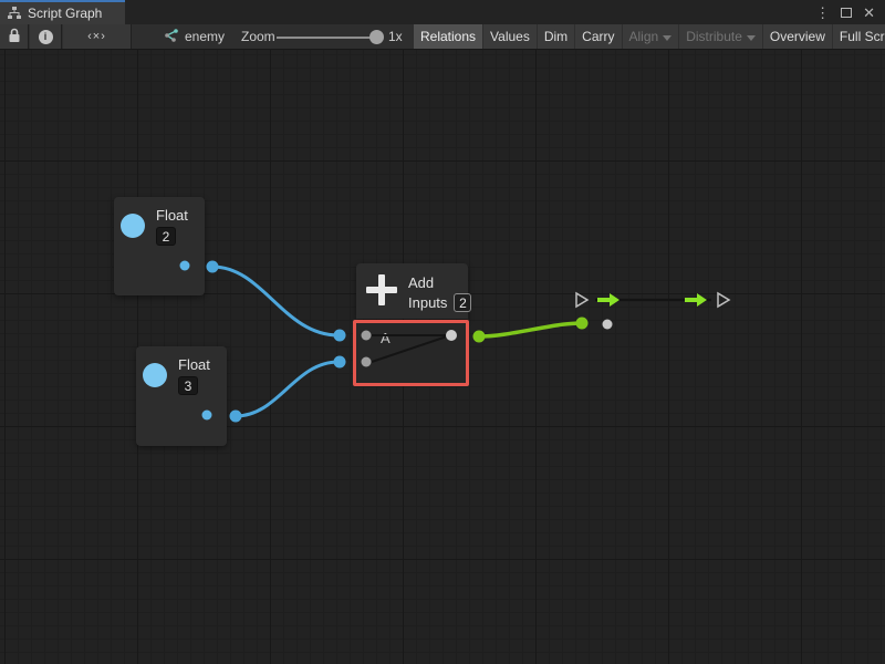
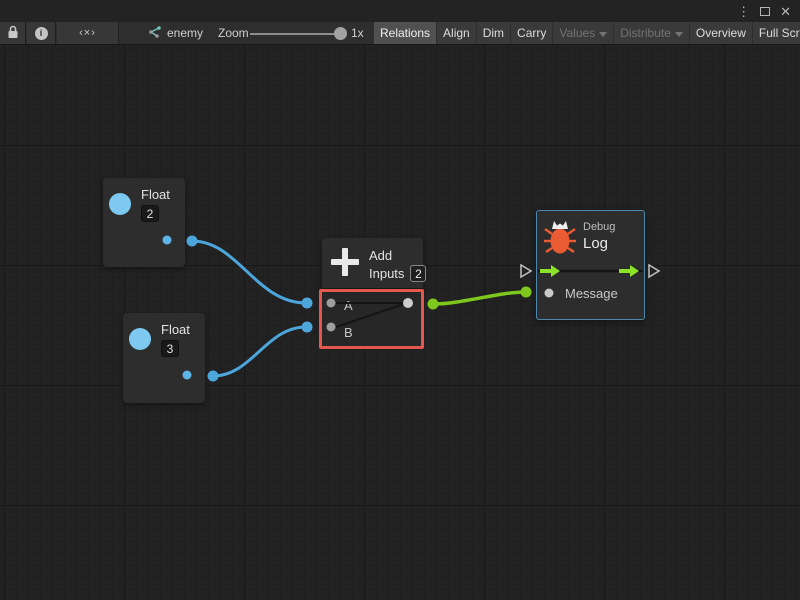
- Script Graph
  ⋮
  ✕
  i
  ‹×›
  enemy
  Zoom
  1x
  Relations
- Values
+ Align
  Dim
  Carry
- Align
+ Values
  Distribute
  Overview
  Full Scr
  Float
  2
  Float
  3
  Add
  Inputs
  2
  A
+ B
+ Debug
+ Log
+ Message
